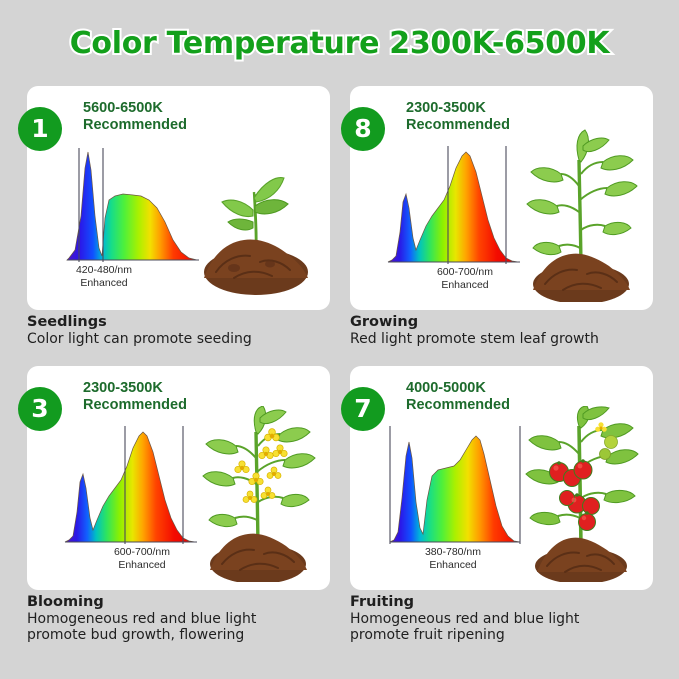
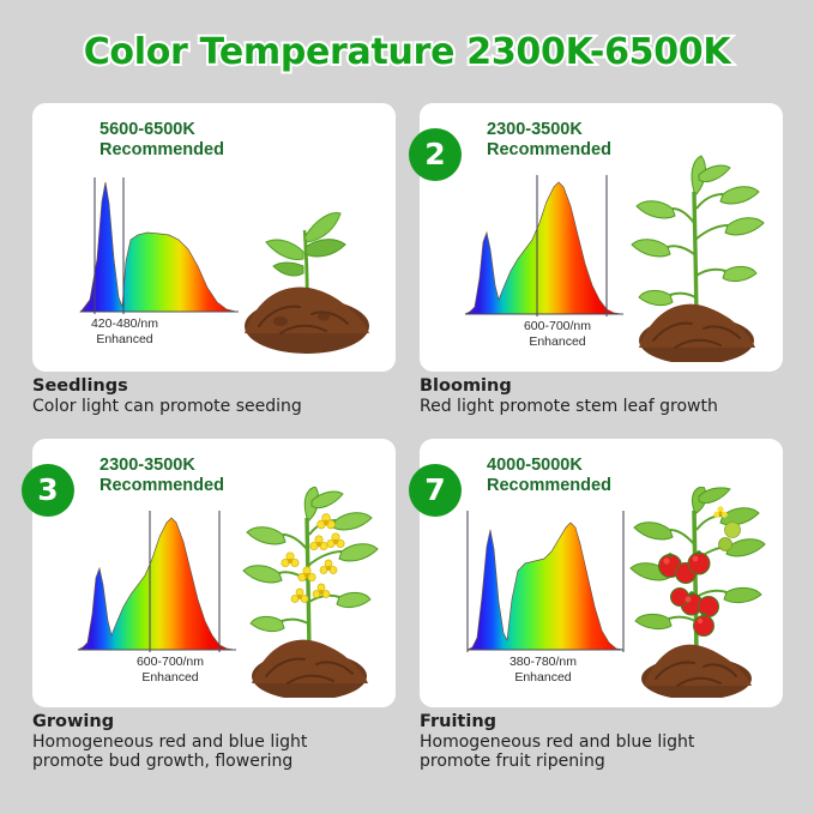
  Color Temperature 2300K-6500K
- 1
  5600-6500K
  Recommended
  420-480/nm
  Enhanced
  Seedlings
  Color light can promote seeding
- 8
+ 2
  2300-3500K
  Recommended
  600-700/nm
  Enhanced
- Growing
+ Blooming
  Red light promote stem leaf growth
  3
  2300-3500K
  Recommended
  600-700/nm
  Enhanced
- Blooming
+ Growing
  Homogeneous red and blue light
  promote bud growth, flowering
  7
  4000-5000K
  Recommended
  380-780/nm
  Enhanced
  Fruiting
  Homogeneous red and blue light
  promote fruit ripening
